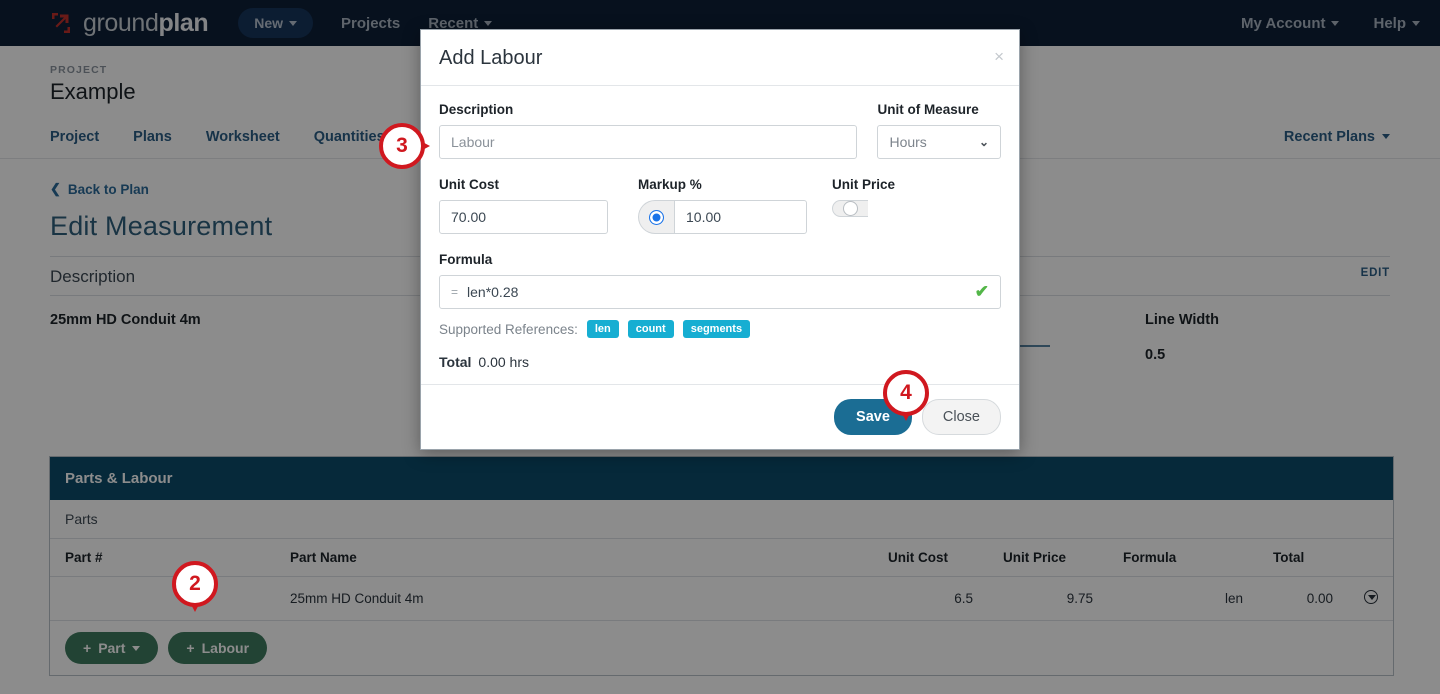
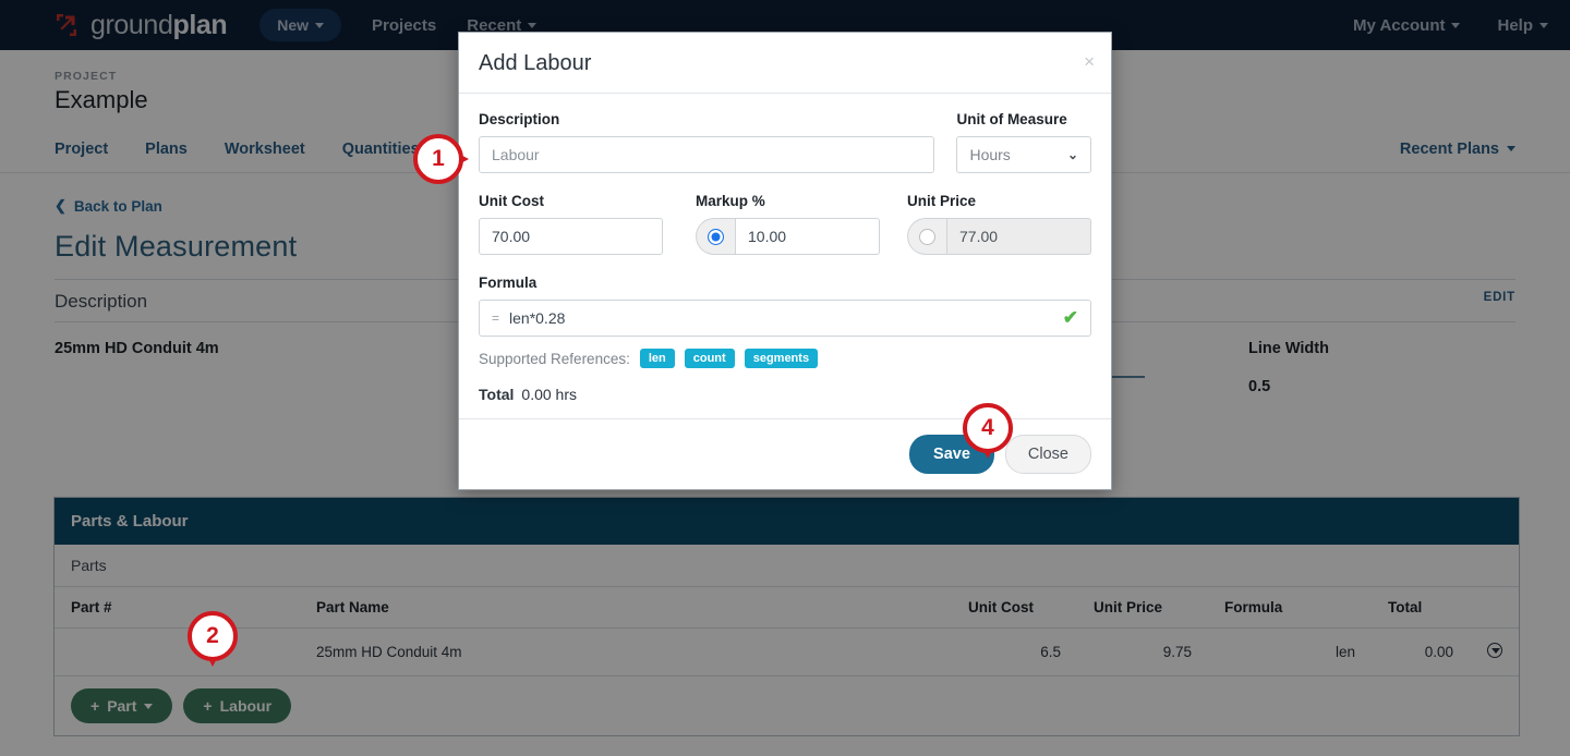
  groundplan
  New
  Projects
  Recent
  My Account
  Help
  PROJECT
  Example
  Project
  Plans
  Worksheet
  Quantitie
  Recent Plans
  ❮
  Back to Plan
  Edit Measurement
  Description
  EDIT
  25mm HD Conduit 4m
  Line Width
  0.5
  Parts & Labour
  Parts
  Part #	Part Name	Unit Cost	Unit Price	Formula	Total
  	25mm HD Conduit 4m	6.5	9.75	len	0.00
  +
  Part
  +
  Labour
  Add Labour
  ×
  Description
  Labour
  Unit of Measure
  Hours
  ⌄
  Unit Cost
  70.00
  Markup %
  10.00
  Unit Price
+ 77.00
  Formula
  =
  len*0.28
  ✔
  Supported References:
  len
  count
  segments
  Total 0.00 hrs
  Save
  Close
- 3
+ 1
  4
  2
